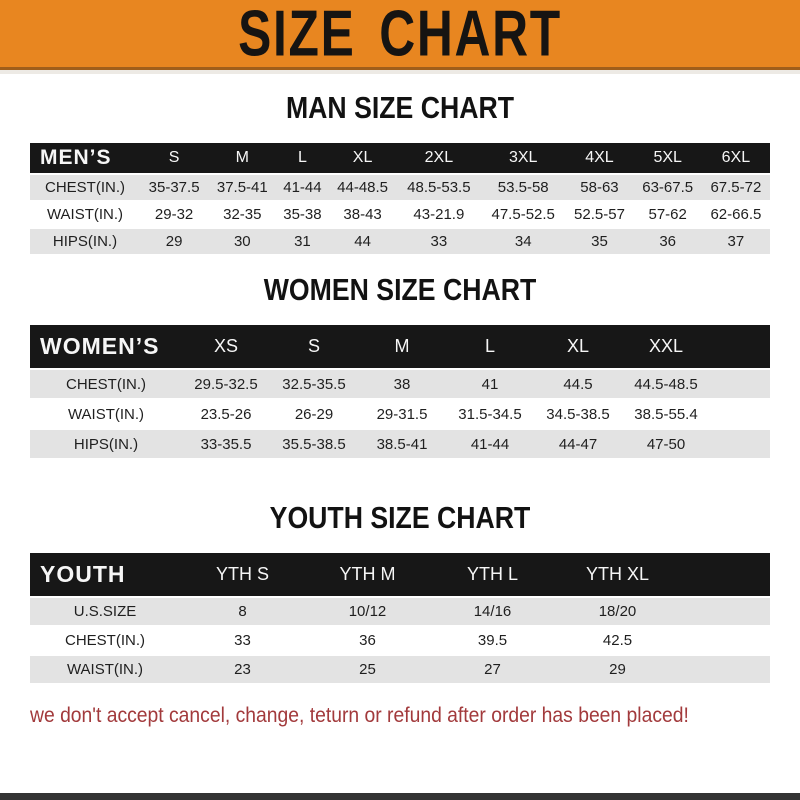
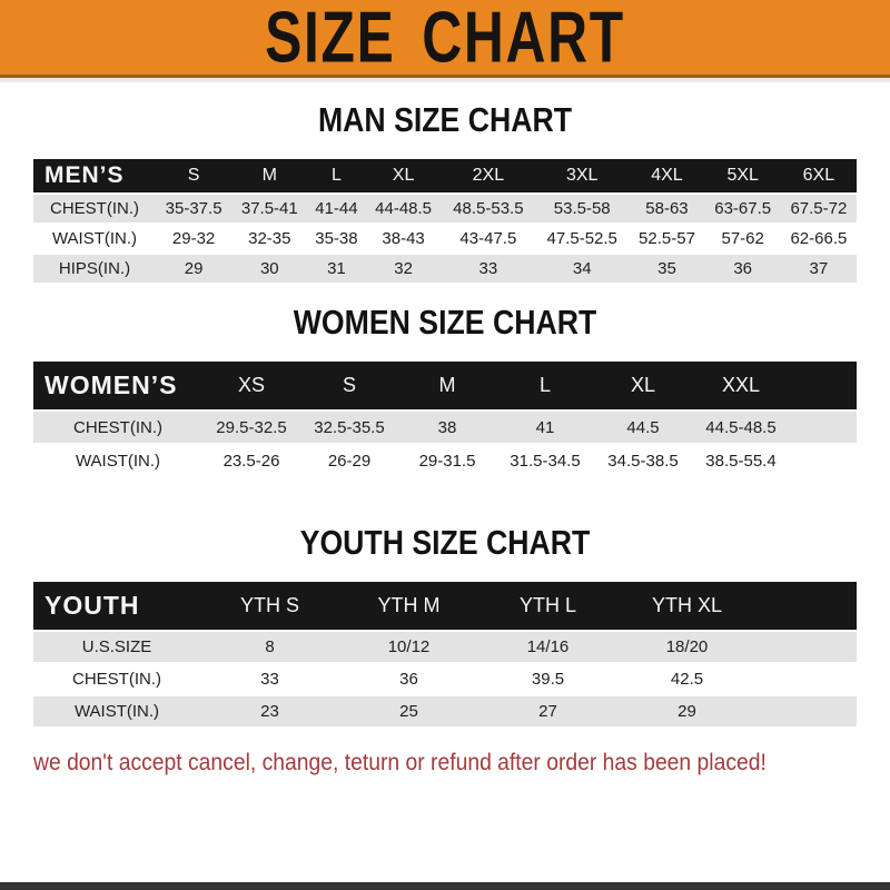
  SIZE CHART
  MAN SIZE CHART
  MEN’S	S	M	L	XL	2XL	3XL	4XL	5XL	6XL
  CHEST(IN.)	35-37.5	37.5-41	41-44	44-48.5	48.5-53.5	53.5-58	58-63	63-67.5	67.5-72
- WAIST(IN.)	29-32	32-35	35-38	38-43	43-21.9	47.5-52.5	52.5-57	57-62	62-66.5
+ WAIST(IN.)	29-32	32-35	35-38	38-43	43-47.5	47.5-52.5	52.5-57	57-62	62-66.5
- HIPS(IN.)	29	30	31	44	33	34	35	36	37
+ HIPS(IN.)	29	30	31	32	33	34	35	36	37
  WOMEN SIZE CHART
  WOMEN’S	XS	S	M	L	XL	XXL
  CHEST(IN.)	29.5-32.5	32.5-35.5	38	41	44.5	44.5-48.5
  WAIST(IN.)	23.5-26	26-29	29-31.5	31.5-34.5	34.5-38.5	38.5-55.4
- HIPS(IN.)	33-35.5	35.5-38.5	38.5-41	41-44	44-47	47-50
  YOUTH SIZE CHART
  YOUTH	YTH S	YTH M	YTH L	YTH XL
  U.S.SIZE	8	10/12	14/16	18/20
  CHEST(IN.)	33	36	39.5	42.5
  WAIST(IN.)	23	25	27	29
  we don't accept cancel, change, teturn or refund after order has been placed!
